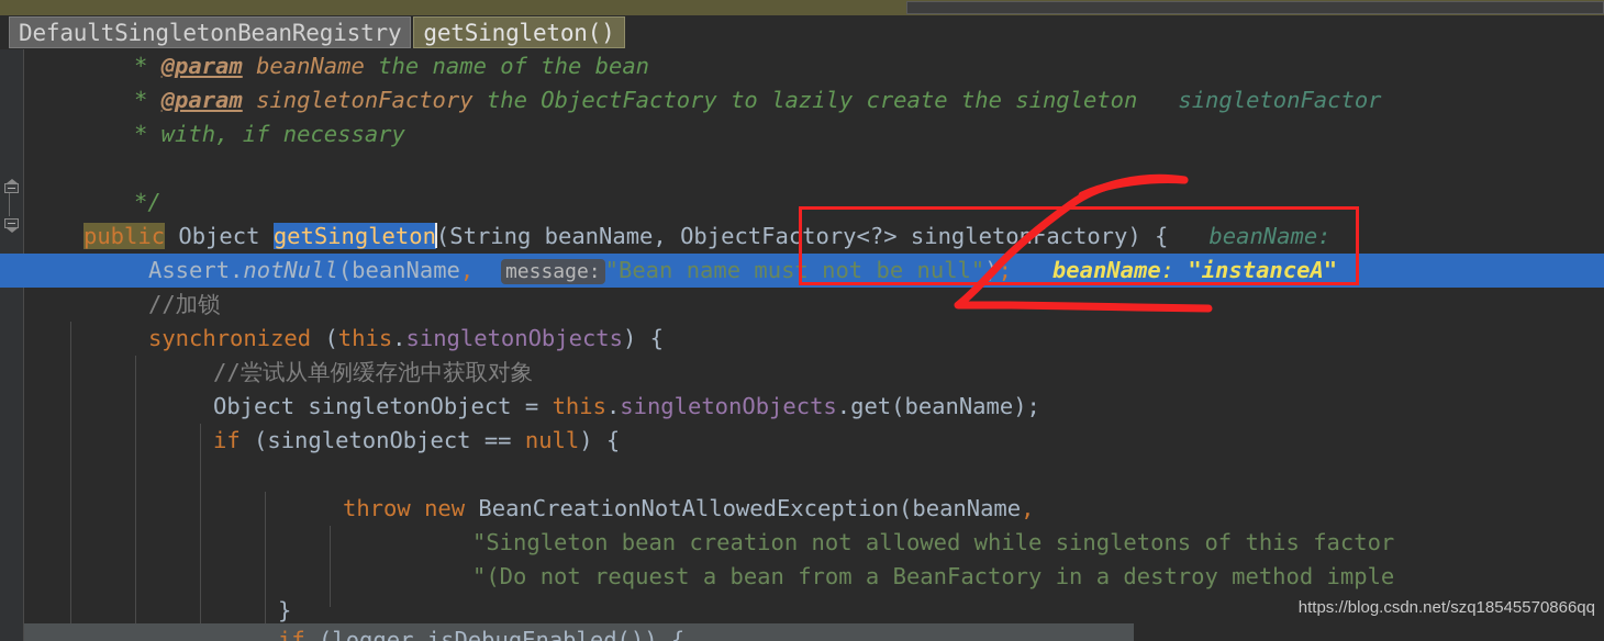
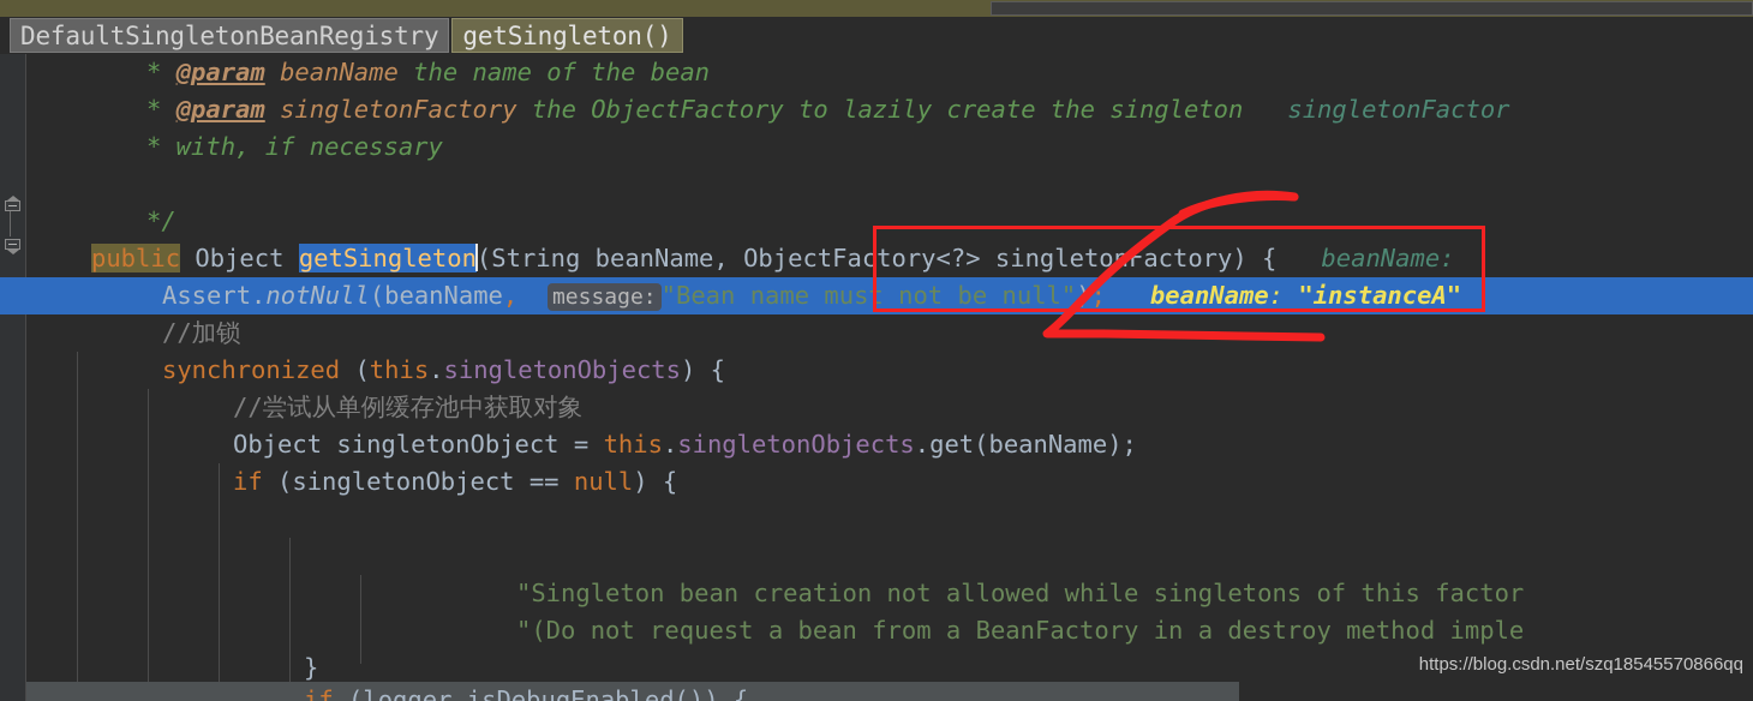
  DefaultSingletonBeanRegistry
  getSingleton()
  * @param beanName the name of the bean
  * @param singletonFactory the ObjectFactory to lazily create the singleton singletonFactor
  * with, if necessary
  */
  public Object getSingleton(String beanName, ObjectFactory<?> singletoFactory) { beanName:
  Assert.notNull(beanName, message: "Bean name must not be null" ; beanName: "instanceA"
  //加锁
  synchronized (this.singletonObjects) {
  //尝试从单例缓存池中获取对象
  Object singletonObject = this.singletonObjects.get(beanName);
  if (singletonObject == null) {
- throw new BeanCreationNotAllowedException(beanName,
  "Singleton bean creation not allowed while singletons of this factor
  "(Do not request a bean from a BeanFactory in a destroy method imple
  }
  if (logger.isDebugEnabled()) {
  https://blog.csdn.net/szq18545570866qq
